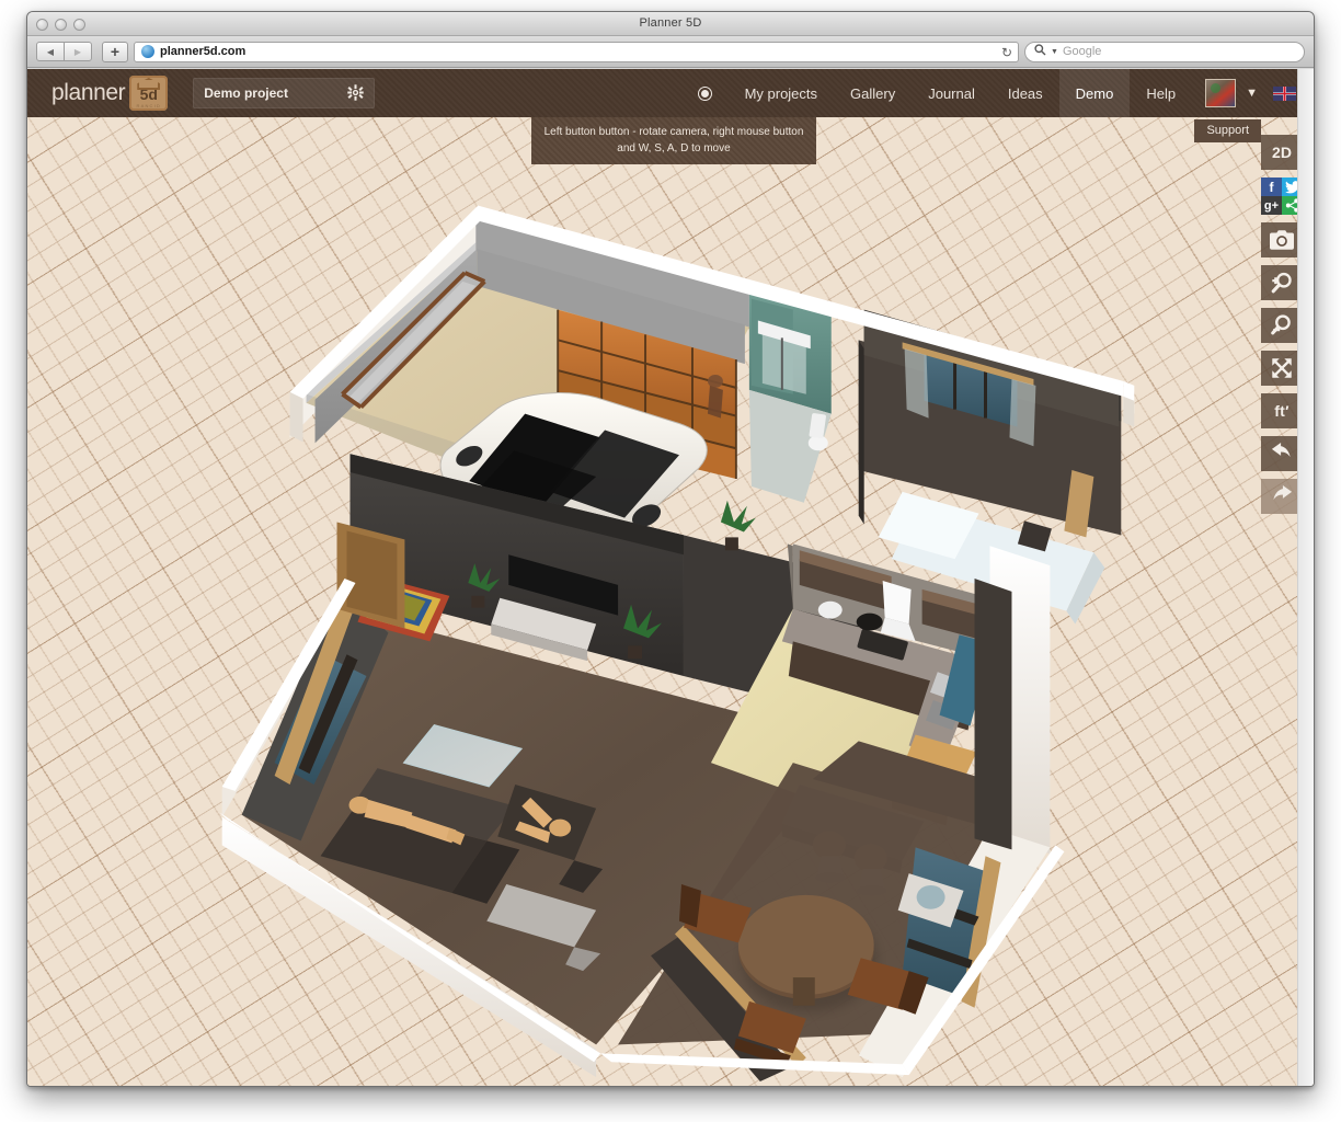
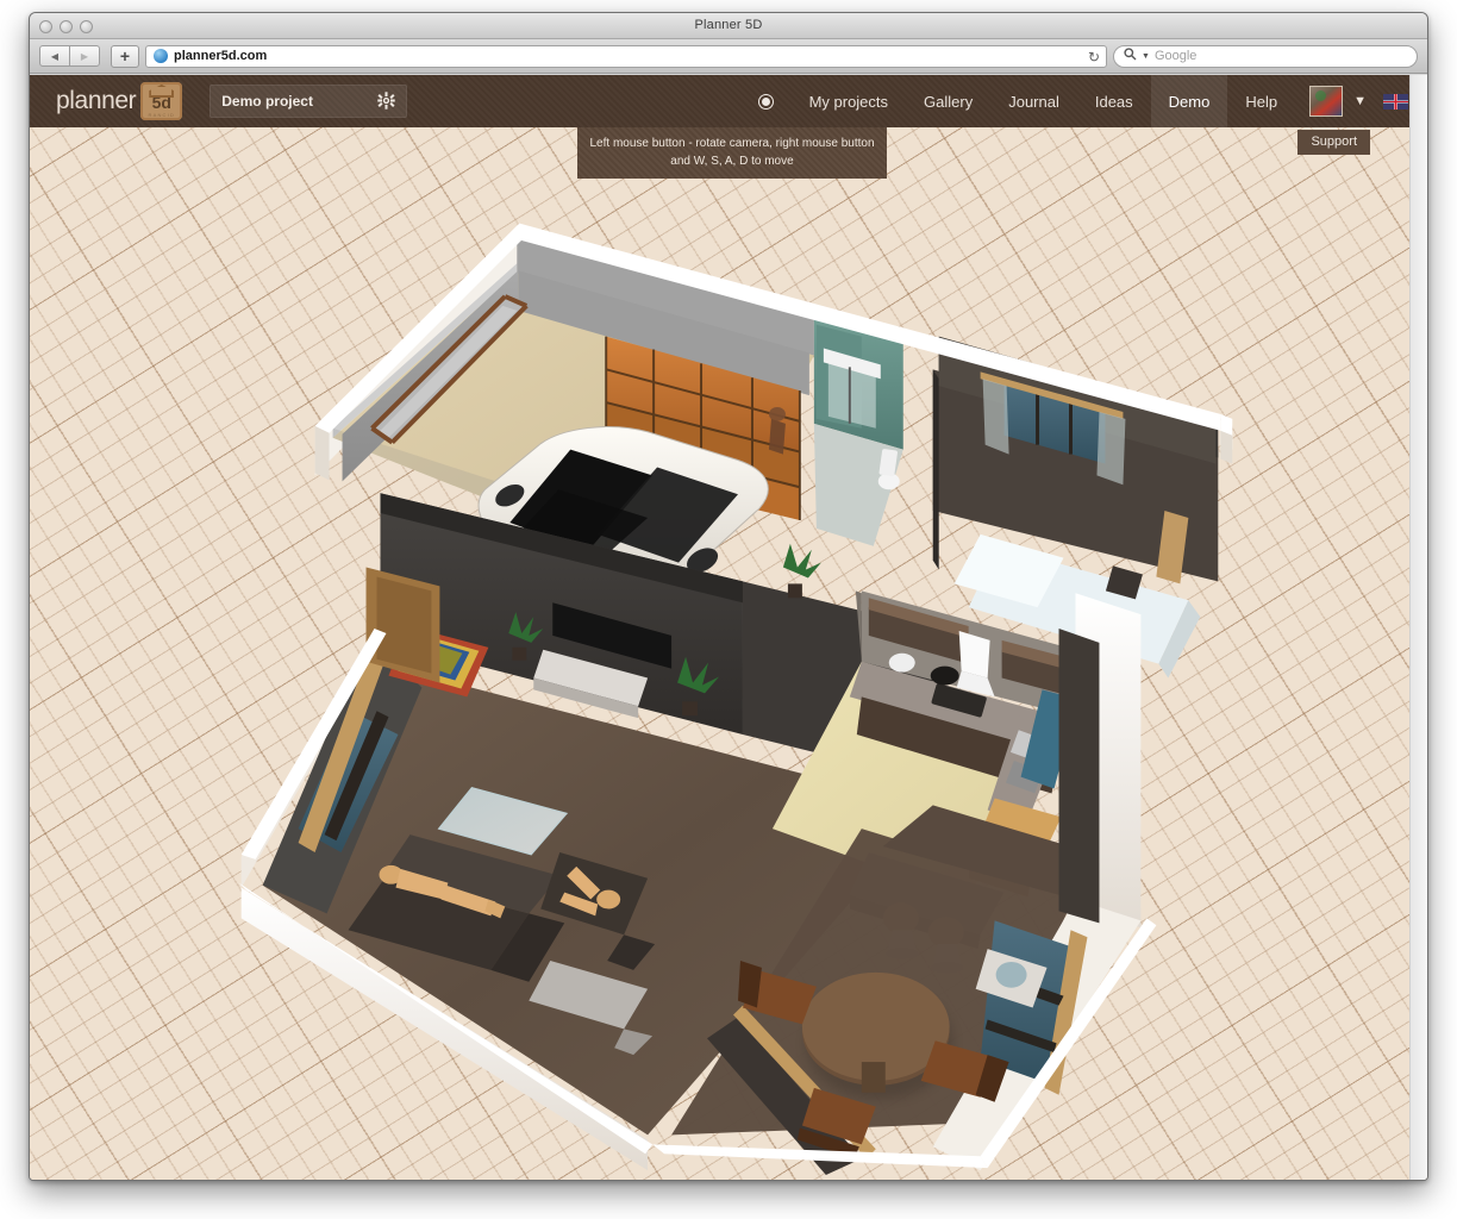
  Planner 5D
  ◀
  ▶
  +
  planner5d.com
  ↻
  Google
  planner
  5d
  Demo project
  My projects
  Gallery
  Journal
  Ideas
  Demo
  Help
  ▼
- Left button button - rotate camera, right mouse button and W, S, A, D to move
+ Left mouse button - rotate camera, right mouse button and W, S, A, D to move
  Support
- 2D
- f
- g+
- ft′
